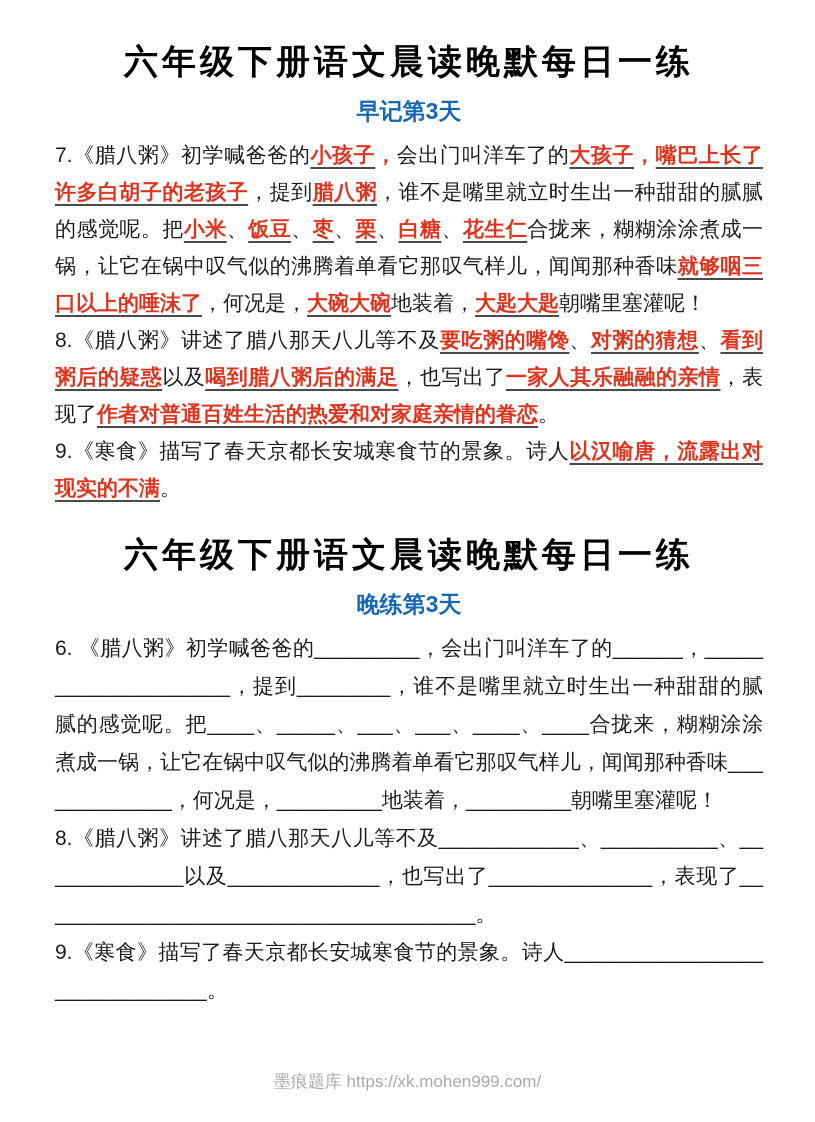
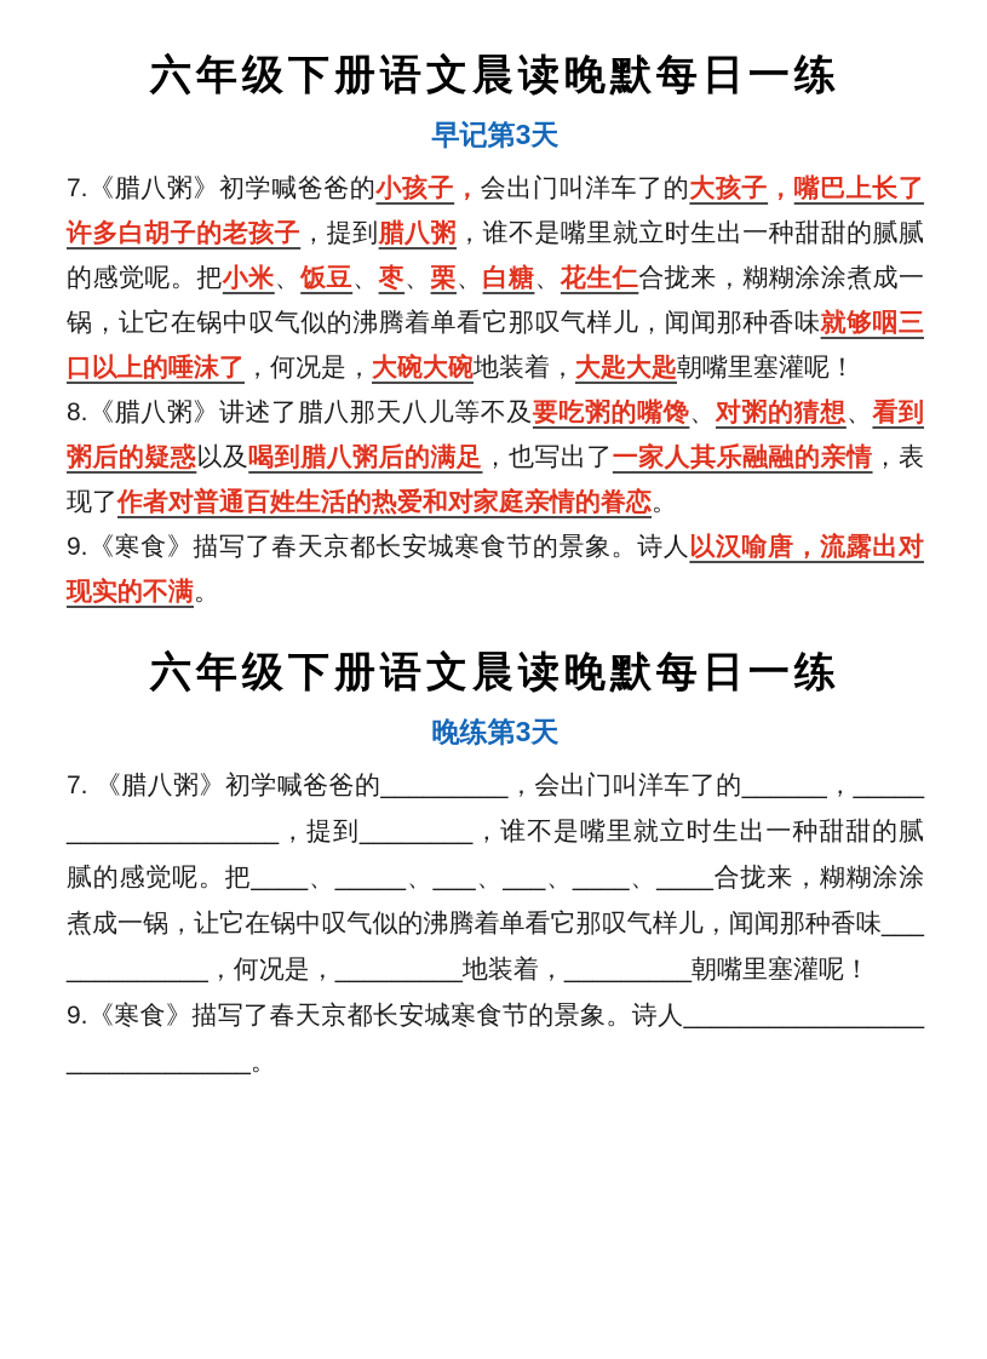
  六年级下册语文晨读晚默每日一练
  早记第3天
  7.《腊八粥》初学喊爸爸的小孩子，会出门叫洋车了的大孩子，嘴巴上长了许多白胡子的老孩子，提到腊八粥，谁不是嘴里就立时生出一种甜甜的腻腻的感觉呢。把小米、饭豆、枣、栗、白糖、花生仁合拢来，糊糊涂涂煮成一锅，让它在锅中叹气似的沸腾着单看它那叹气样儿，闻闻那种香味就够咽三口以上的唾沫了，何况是，大碗大碗地装着，大匙大匙朝嘴里塞灌呢！
  8.《腊八粥》讲述了腊八那天八儿等不及要吃粥的嘴馋、对粥的猜想、看到粥后的疑惑以及喝到腊八粥后的满足，也写出了一家人其乐融融的亲情，表现了作者对普通百姓生活的热爱和对家庭亲情的眷恋。
  9.《寒食》描写了春天京都长安城寒食节的景象。诗人以汉喻唐，流露出对现实的不满。
  六年级下册语文晨读晚默每日一练
  晚练第3天
- 6. 《腊八粥》初学喊爸爸的_________，会出门叫洋车了的______，____________________，提到________，谁不是嘴里就立时生出一种甜甜的腻腻的感觉呢。把____、_____、___、___、____、____合拢来，糊糊涂涂煮成一锅，让它在锅中叹气似的沸腾着单看它那叹气样儿，闻闻那种香味_____________，何况是，_________地装着，_________朝嘴里塞灌呢！
+ 7. 《腊八粥》初学喊爸爸的_________，会出门叫洋车了的______，____________________，提到________，谁不是嘴里就立时生出一种甜甜的腻腻的感觉呢。把____、_____、___、___、____、____合拢来，糊糊涂涂煮成一锅，让它在锅中叹气似的沸腾着单看它那叹气样儿，闻闻那种香味_____________，何况是，_________地装着，_________朝嘴里塞灌呢！
- 8.《腊八粥》讲述了腊八那天八儿等不及____________、__________、_____________以及_____________，也写出了______________，表现了______________________________________。
  9.《寒食》描写了春天京都长安城寒食节的景象。诗人______________________________。
- 墨痕题库 https://xk.mohen999.com/
